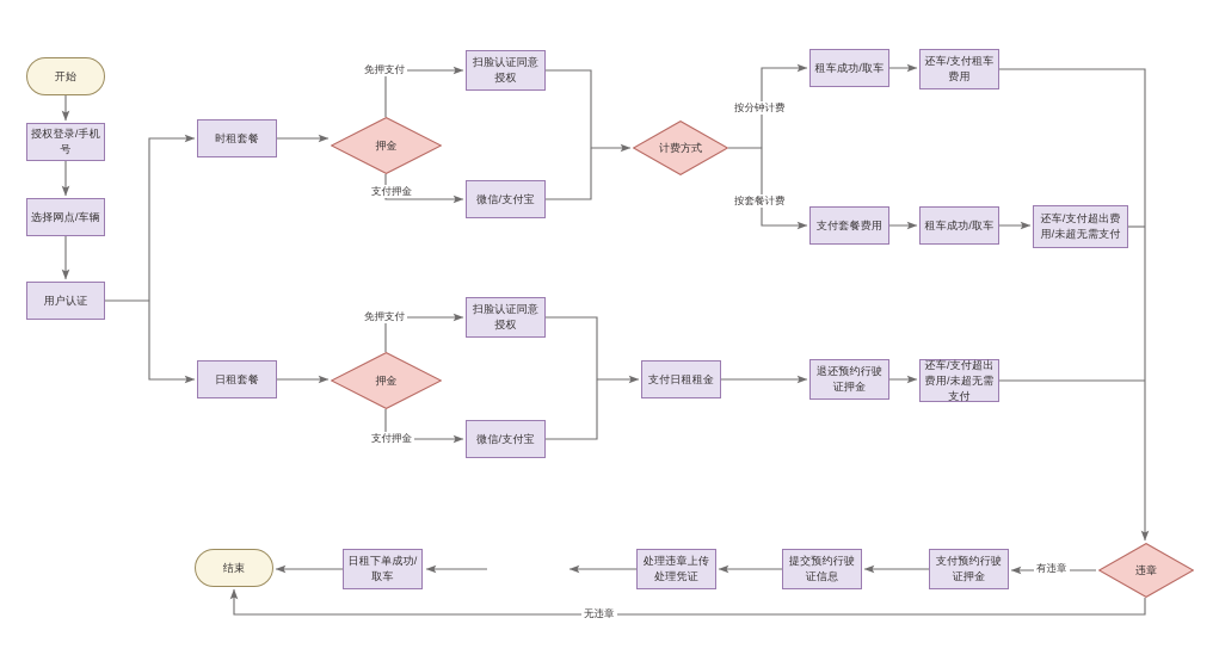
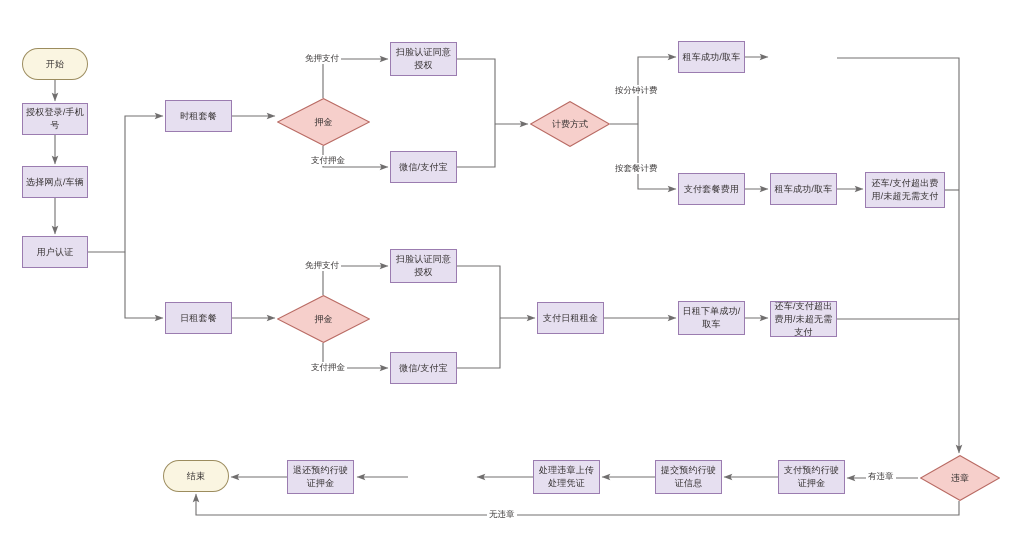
  开始
  结束
  授权登录/手机号
  选择网点/车辆
  用户认证
  时租套餐
  押金
  扫脸认证同意授权
  微信/支付宝
  计费方式
  租车成功/取车
- 还车/支付租车费用
  支付套餐费用
  租车成功/取车
  还车/支付超出费用/未超无需支付
  日租套餐
  押金
  扫脸认证同意授权
  微信/支付宝
  支付日租租金
- 退还预约行驶证押金
+ 日租下单成功/取车
  还车/支付超出费用/未超无需支付
  违章
  支付预约行驶证押金
  提交预约行驶证信息
  处理违章上传处理凭证
- 日租下单成功/取车
+ 退还预约行驶证押金
  免押支付
  支付押金
  按分钟计费
  按套餐计费
  免押支付
  支付押金
  有违章
  无违章
